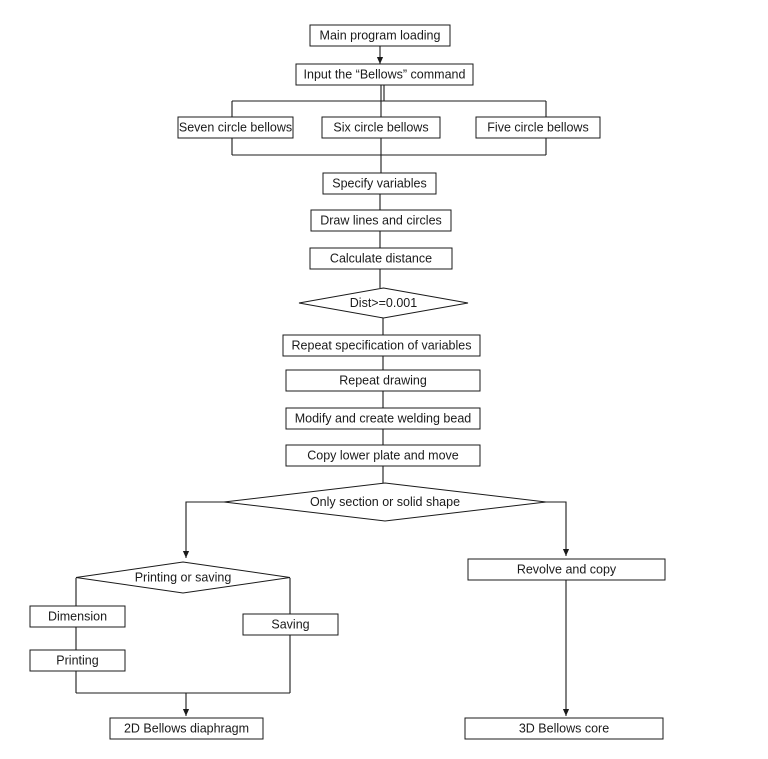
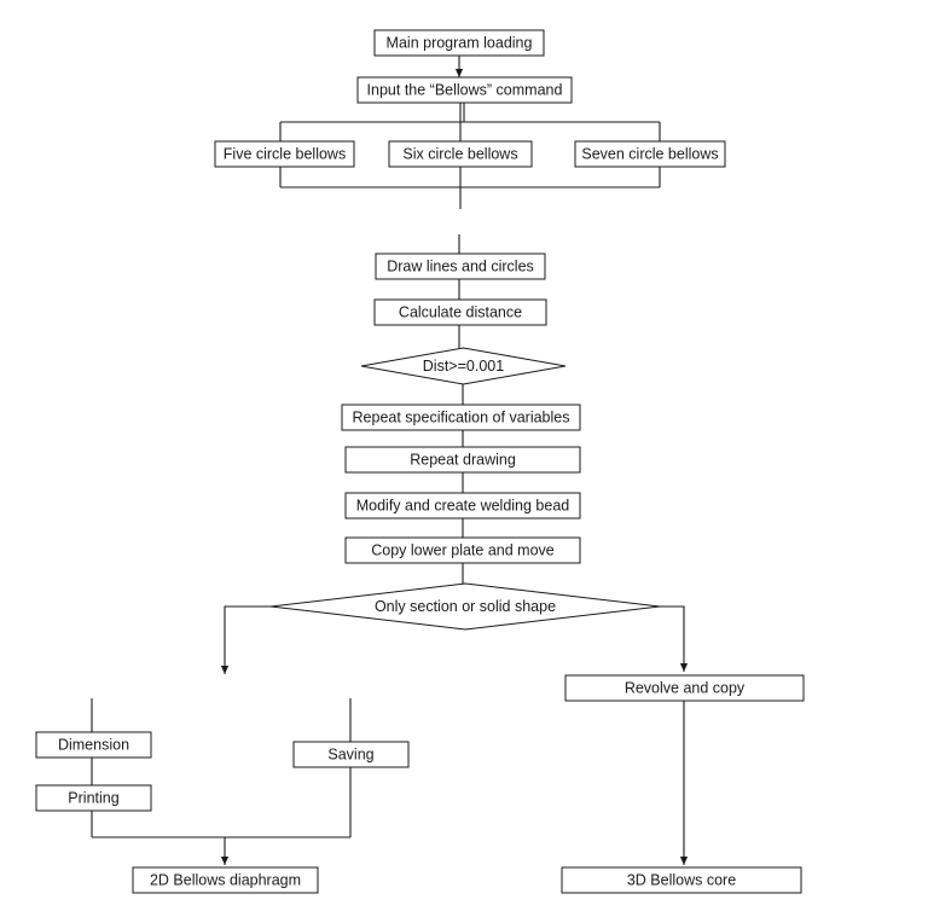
  Main program loading
  Input the “Bellows” command
- Seven circle bellows
+ Five circle bellows
  Six circle bellows
- Five circle bellows
+ Seven circle bellows
- Specify variables
  Draw lines and circles
  Calculate distance
  Dist>=0.001
  Repeat specification of variables
  Repeat drawing
  Modify and create welding bead
  Copy lower plate and move
  Only section or solid shape
- Printing or saving
  Dimension
  Printing
  Saving
  Revolve and copy
  2D Bellows diaphragm
  3D Bellows core
